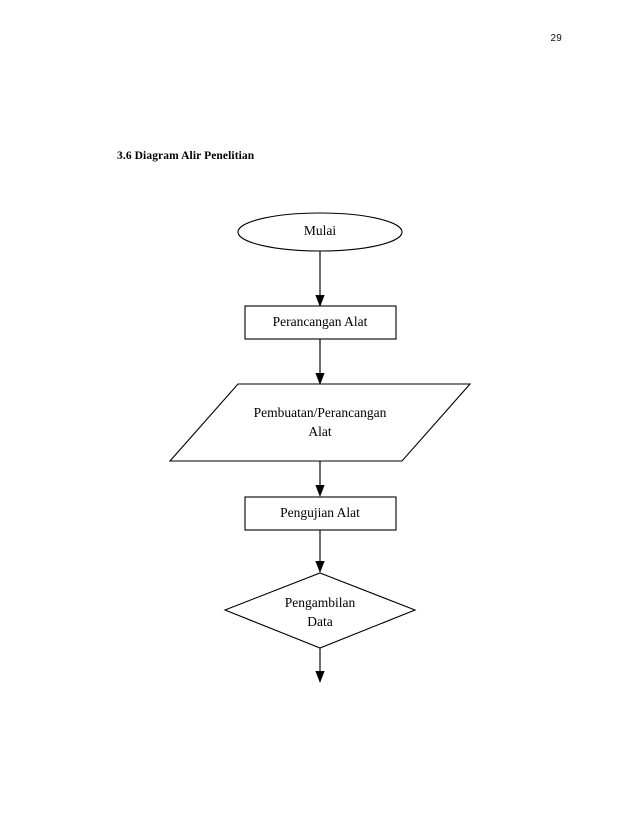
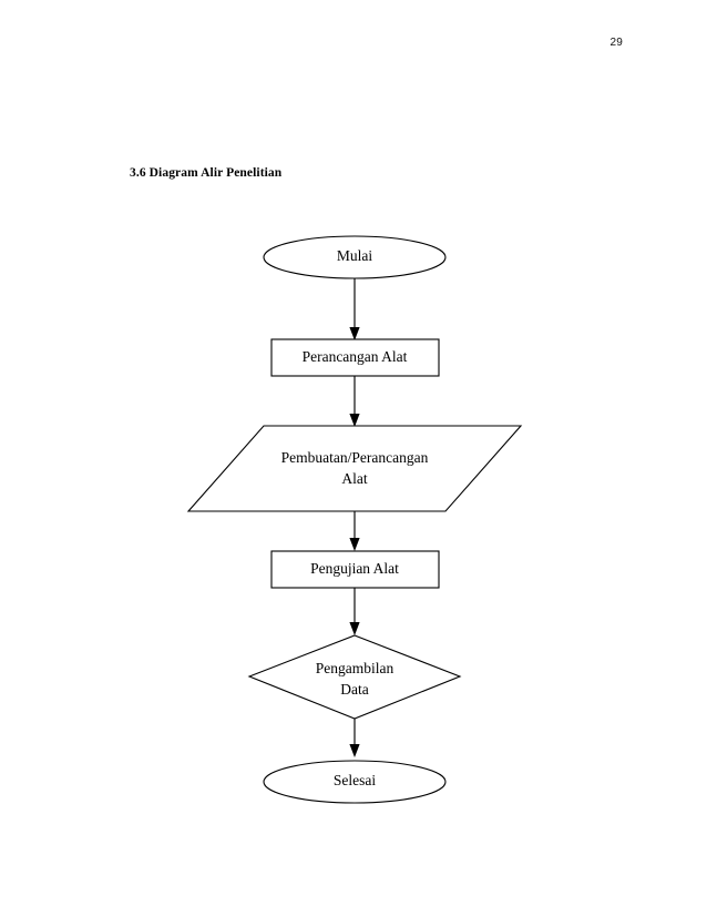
  29
  3.6 Diagram Alir Penelitian
  Mulai
  Perancangan Alat
  Pembuatan/Perancangan
  Alat
  Pengujian Alat
  Pengambilan
  Data
+ Selesai
